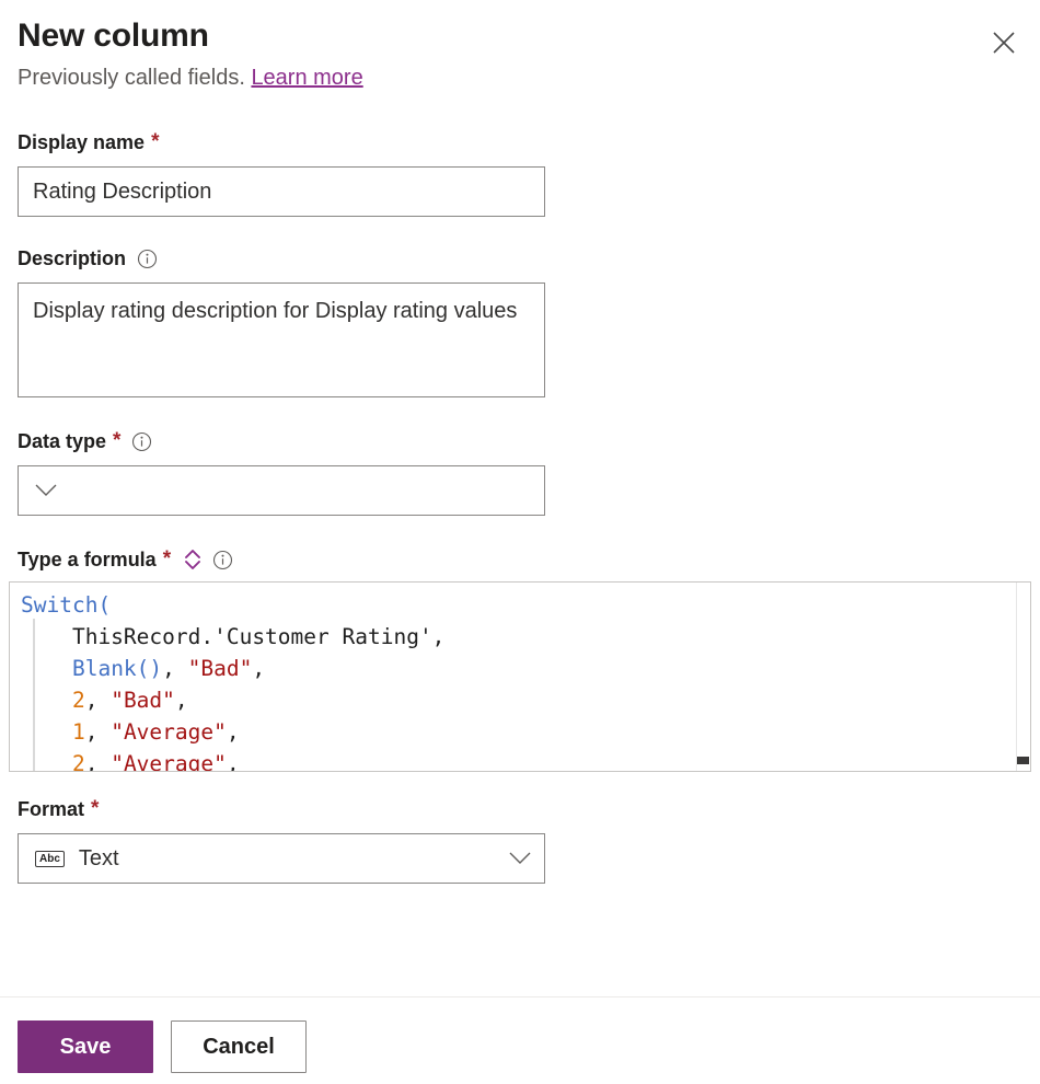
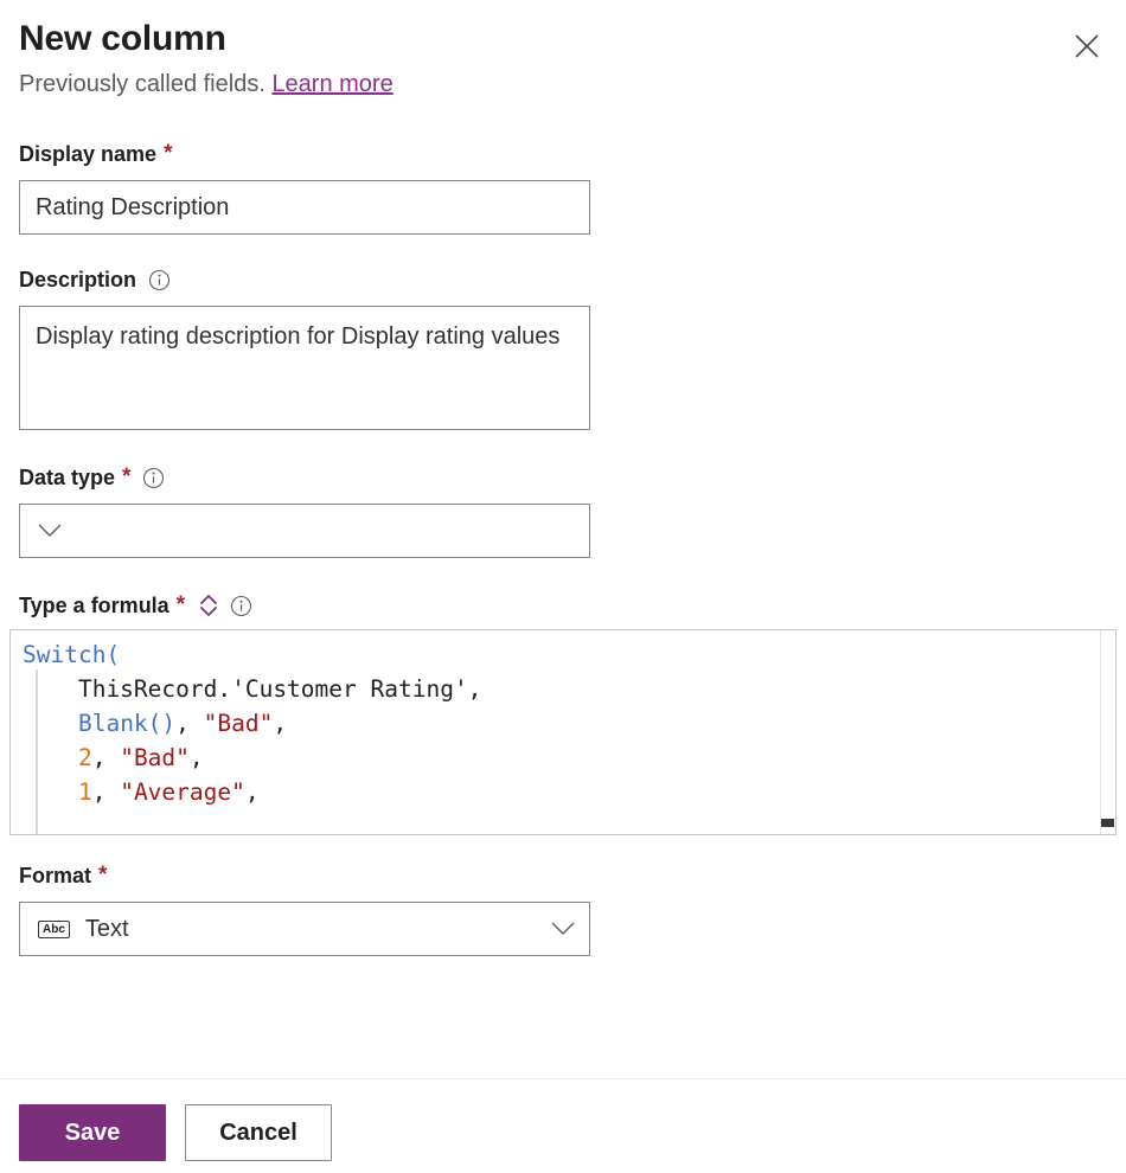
  New column
  Previously called fields. Learn more
  Display name
  *
  Rating Description
  Description
  Display rating description for Display rating values
  Data type
  *
  Type a formula
  *
  Switch(
  ThisRecord.'Customer Rating',
  Blank(), "Bad",
  2, "Bad",
  1, "Average",
- 2, "Average",
  Format
  *
  Abc
  Text
  Save
  Cancel
